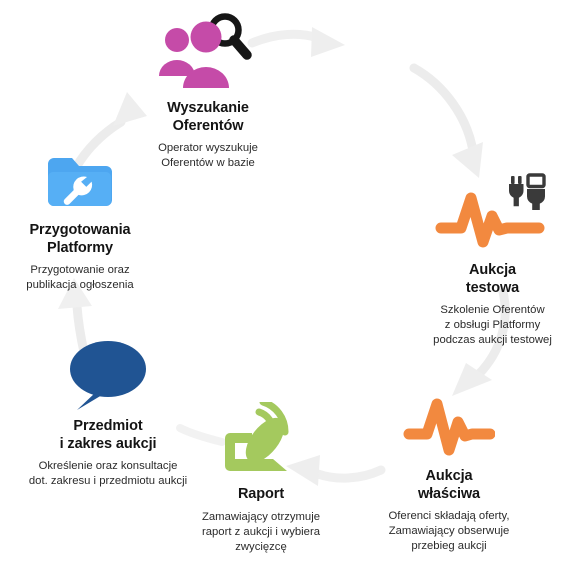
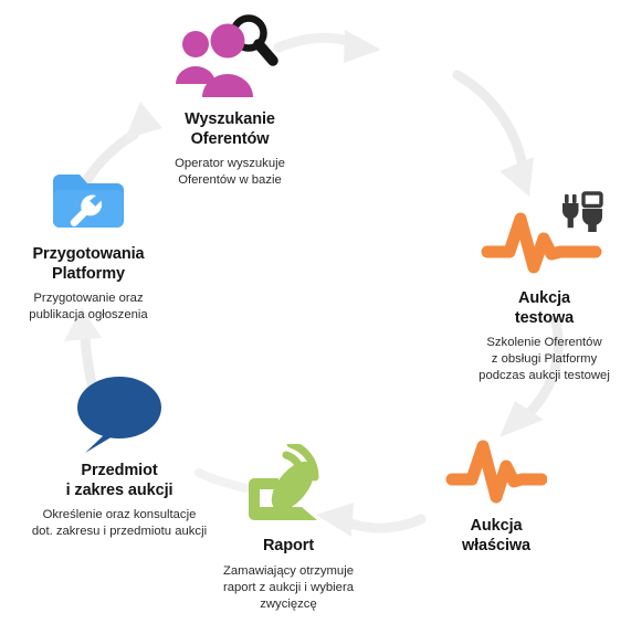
  Przygotowania
  Platformy
  Przygotowanie oraz
  publikacja ogłoszenia
  Wyszukanie
  Oferentów
  Operator wyszukuje
  Oferentów w bazie
  Aukcja
  testowa
  Szkolenie Oferentów
  z obsługi Platformy
  podczas aukcji testowej
  Aukcja
  właściwa
- Oferenci składają oferty,
- Zamawiający obserwuje
- przebieg aukcji
  Raport
  Zamawiający otrzymuje
  raport z aukcji i wybiera
  zwycięzcę
  Przedmiot
  i zakres aukcji
  Określenie oraz konsultacje
  dot. zakresu i przedmiotu aukcji
